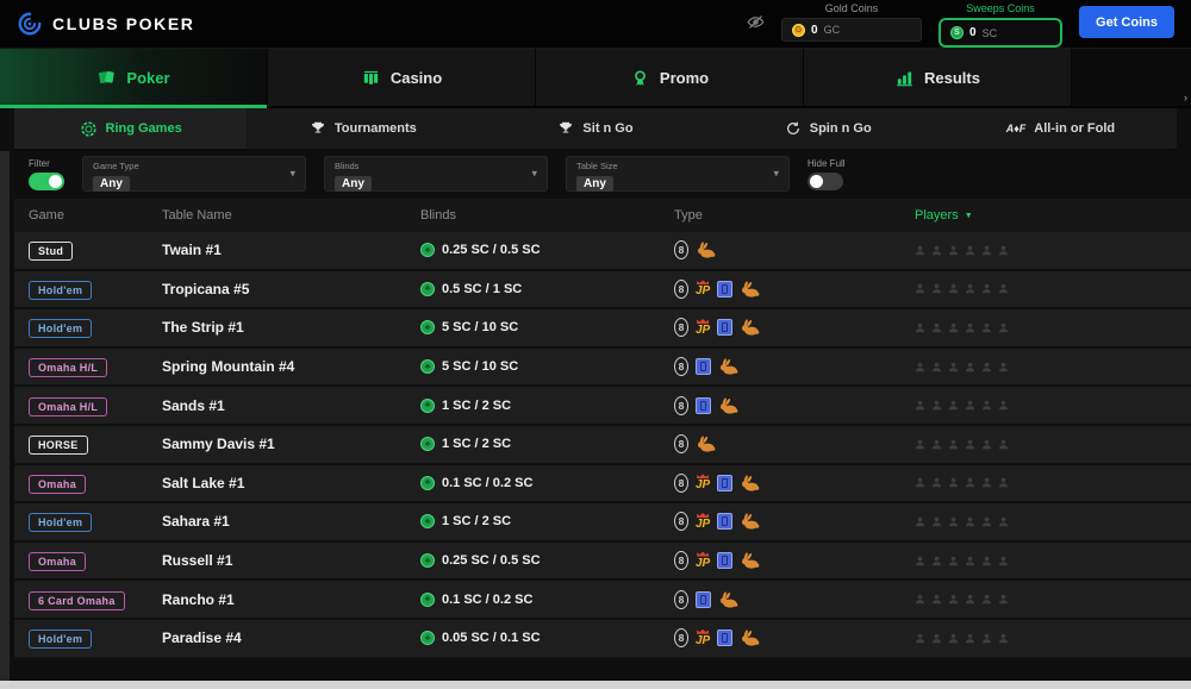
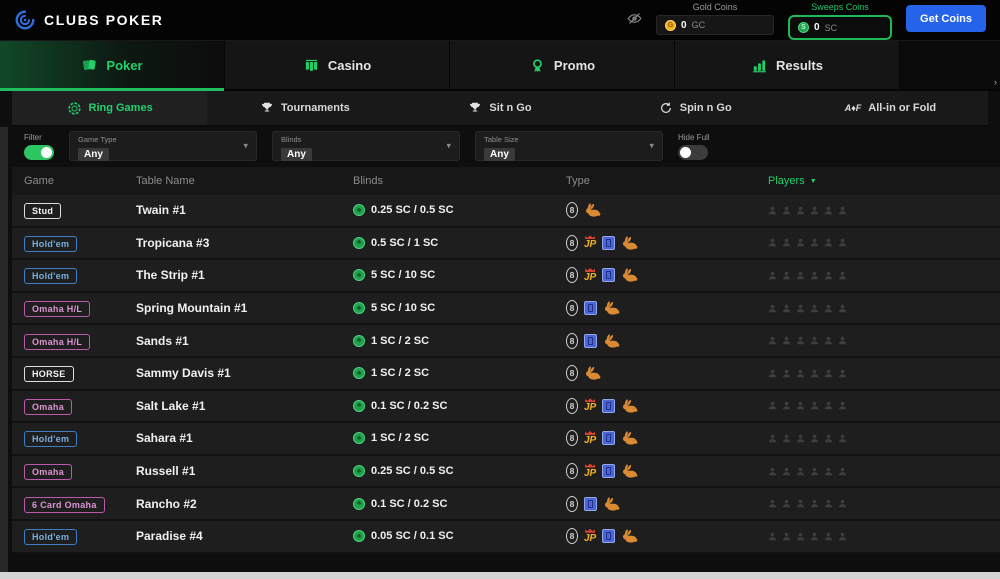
  CLUBS POKER
  Gold Coins
  0
  GC
  Sweeps Coins
  0
  SC
  Get Coins
  Poker
  Casino
  Promo
  Results
  ›
  Ring Games
  Tournaments
  Sit n Go
  Spin n Go
  A♦F
  All-in or Fold
  Filter
  Game Type
  Any
  ▾
  Blinds
  Any
  ▾
  Table Size
  Any
  ▾
  Hide Full
  Game
  Table Name
  Blinds
  Type
  Players
  Stud
  Twain #1
  0.25 SC / 0.5 SC
  8
  Hold'em
- Tropicana #5
+ Tropicana #3
  0.5 SC / 1 SC
  8
  JP
  Hold'em
  The Strip #1
  5 SC / 10 SC
  8
  JP
  Omaha H/L
- Spring Mountain #4
+ Spring Mountain #1
  5 SC / 10 SC
  8
  Omaha H/L
  Sands #1
  1 SC / 2 SC
  8
  HORSE
  Sammy Davis #1
  1 SC / 2 SC
  8
  Omaha
  Salt Lake #1
  0.1 SC / 0.2 SC
  8
  JP
  Hold'em
  Sahara #1
  1 SC / 2 SC
  8
  JP
  Omaha
  Russell #1
  0.25 SC / 0.5 SC
  8
  JP
  6 Card Omaha
- Rancho #1
+ Rancho #2
  0.1 SC / 0.2 SC
  8
  Hold'em
  Paradise #4
  0.05 SC / 0.1 SC
  8
  JP
